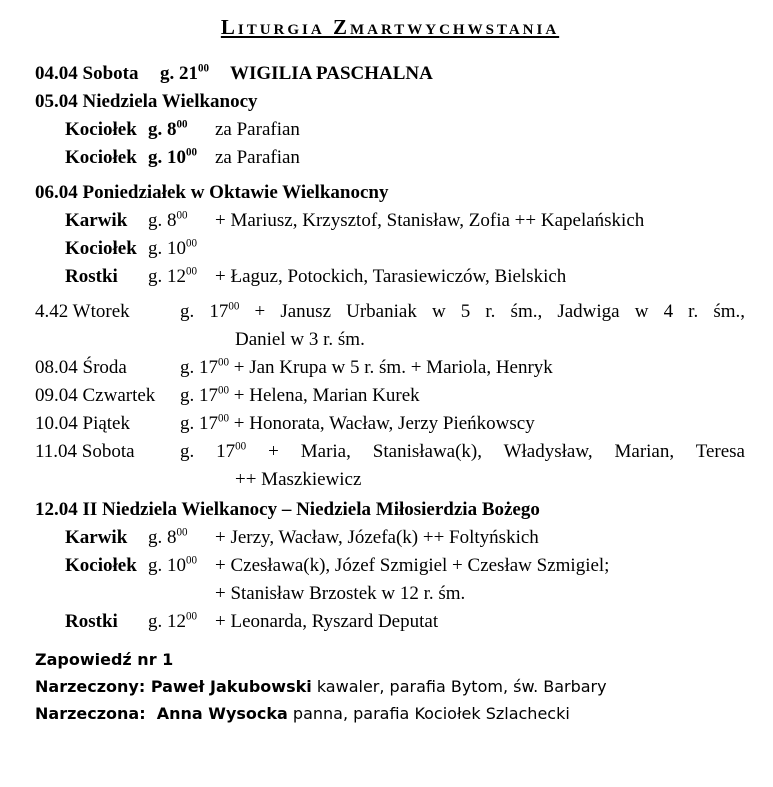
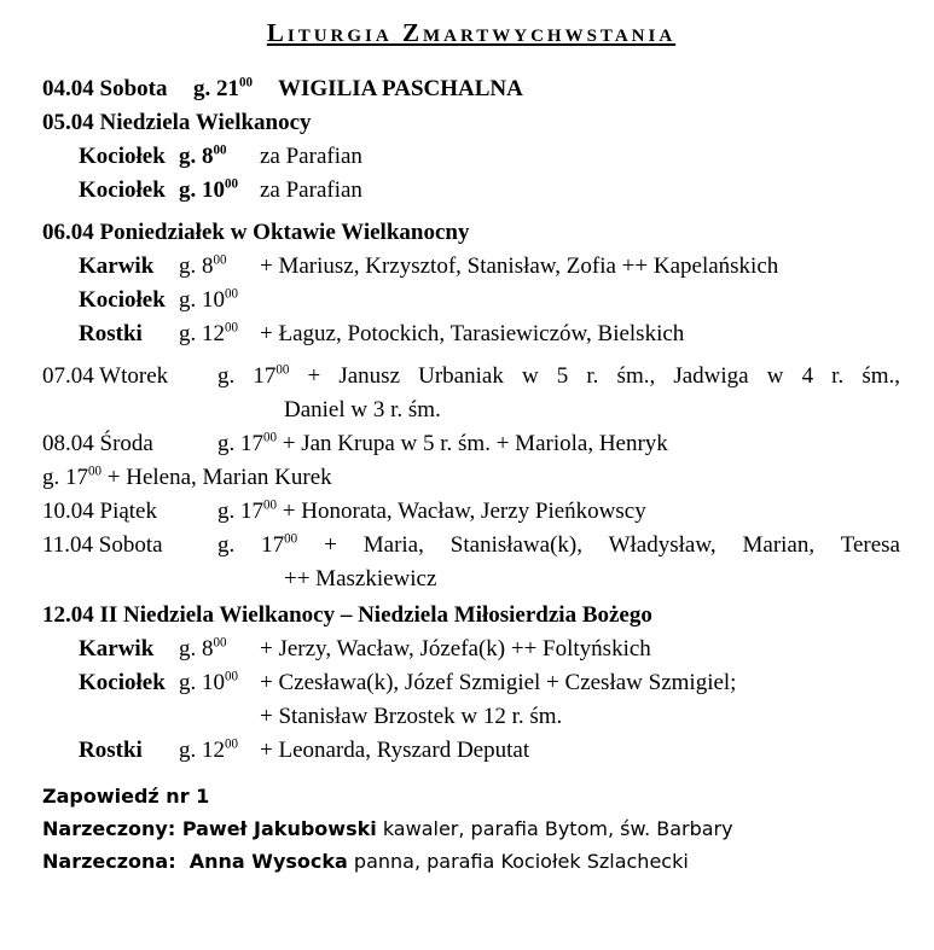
  Liturgia Zmartwychwstania
  04.04 Sobota
  g. 2100
  WIGILIA PASCHALNA
  05.04 Niedziela Wielkanocy
  Kociołek
  g. 800
  za Parafian
  Kociołek
  g. 1000
  za Parafian
  06.04 Poniedziałek w Oktawie Wielkanocny
  Karwik
  g. 800
  + Mariusz, Krzysztof, Stanisław, Zofia ++ Kapelańskich
  Kociołek
  g. 1000
  Rostki
  g. 1200
  + Łaguz, Potockich, Tarasiewiczów, Bielskich
- 4.42 Wtorek
+ 07.04 Wtorek
  g. 1700 + Janusz Urbaniak w 5 r. śm., Jadwiga w 4 r. śm.,
  Daniel w 3 r. śm.
  08.04 Środa
  g. 1700 + Jan Krupa w 5 r. śm. + Mariola, Henryk
- 09.04 Czwartek
  g. 1700 + Helena, Marian Kurek
  10.04 Piątek
  g. 1700 + Honorata, Wacław, Jerzy Pieńkowscy
  11.04 Sobota
  g. 1700 + Maria, Stanisława(k), Władysław, Marian, Teresa
  ++ Maszkiewicz
  12.04 II Niedziela Wielkanocy – Niedziela Miłosierdzia Bożego
  Karwik
  g. 800
  + Jerzy, Wacław, Józefa(k) ++ Foltyńskich
  Kociołek
  g. 1000
  + Czesława(k), Józef Szmigiel + Czesław Szmigiel;
  + Stanisław Brzostek w 12 r. śm.
  Rostki
  g. 1200
  + Leonarda, Ryszard Deputat
  Zapowiedź nr 1
  Narzeczony: Paweł Jakubowski kawaler, parafia Bytom, św. Barbary
  Narzeczona: Anna Wysocka panna, parafia Kociołek Szlachecki
